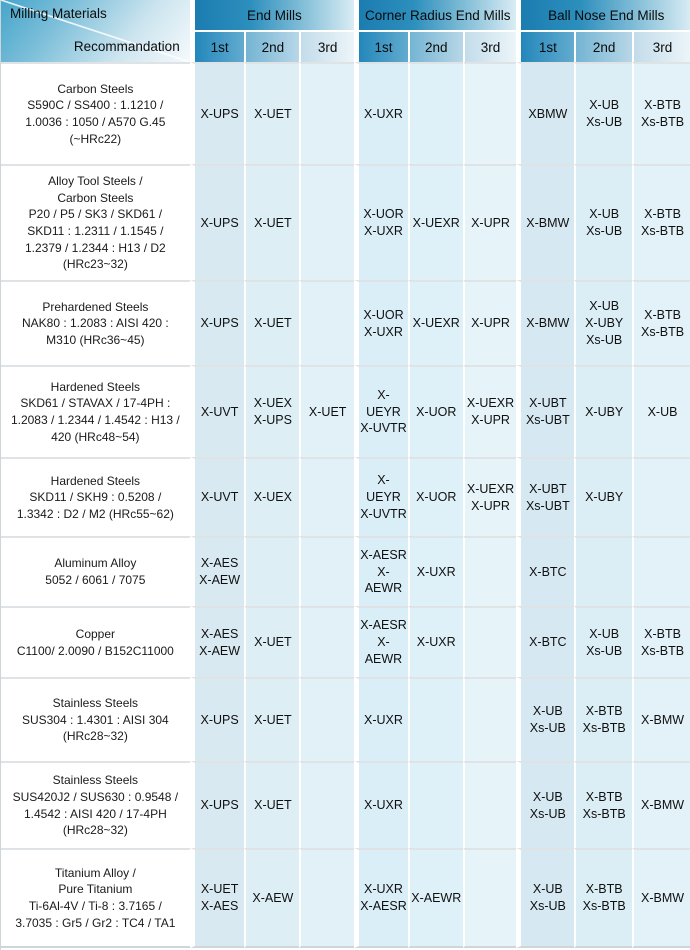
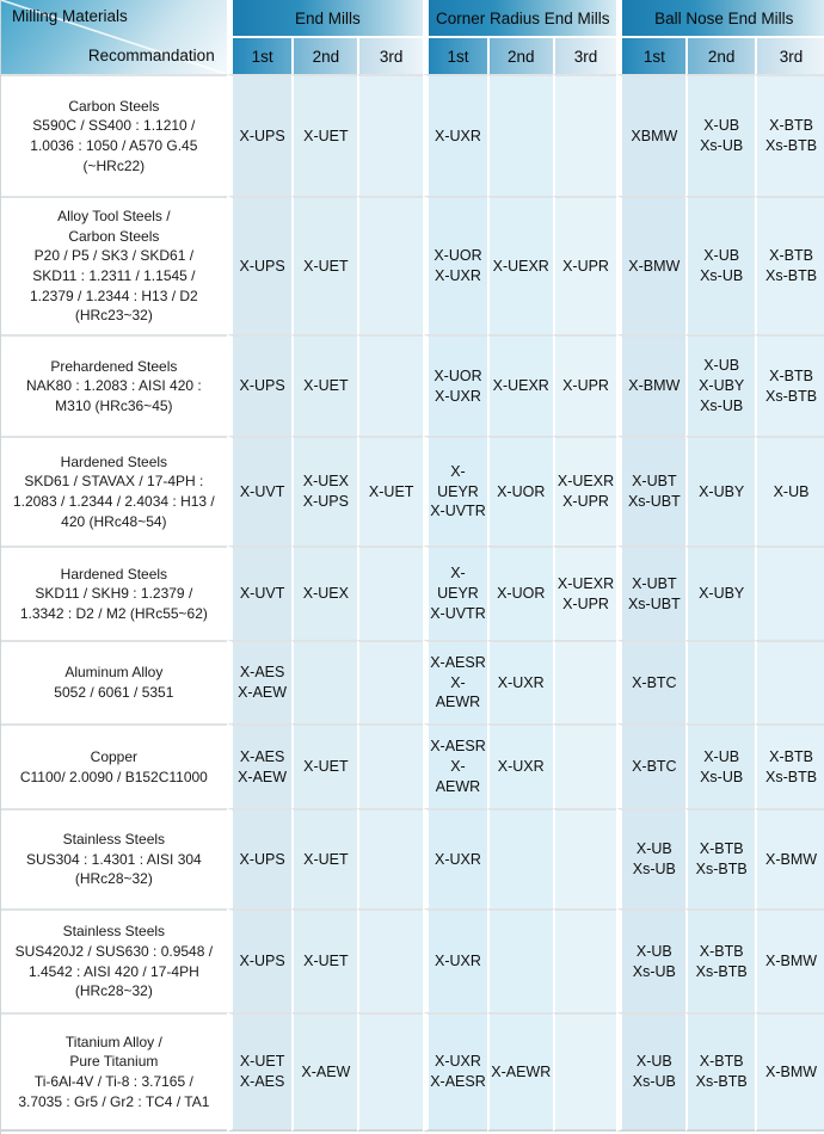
  Milling Materials Recommandation	End Mills	Corner Radius End Mills	Ball Nose End Mills
  1st	2nd	3rd	1st	2nd	3rd	1st	2nd	3rd
  Carbon Steels S590C / SS400 : 1.1210 / 1.0036 : 1050 / A570 G.45 (~HRc22)	X-UPS	X-UET		X-UXR			XBMW	X-UB Xs-UB	X-BTB Xs-BTB
  Alloy Tool Steels / Carbon Steels P20 / P5 / SK3 / SKD61 / SKD11 : 1.2311 / 1.1545 / 1.2379 / 1.2344 : H13 / D2 (HRc23~32)	X-UPS	X-UET		X-UOR X-UXR	X-UEXR	X-UPR	X-BMW	X-UB Xs-UB	X-BTB Xs-BTB
  Prehardened Steels NAK80 : 1.2083 : AISI 420 : M310 (HRc36~45)	X-UPS	X-UET		X-UOR X-UXR	X-UEXR	X-UPR	X-BMW	X-UB X-UBY Xs-UB	X-BTB Xs-BTB
- Hardened Steels SKD61 / STAVAX / 17-4PH : 1.2083 / 1.2344 / 1.4542 : H13 / 420 (HRc48~54)	X-UVT	X-UEX X-UPS	X-UET	X-UEYR X-UVTR	X-UOR	X-UEXR X-UPR	X-UBT Xs-UBT	X-UBY	X-UB
+ Hardened Steels SKD61 / STAVAX / 17-4PH : 1.2083 / 1.2344 / 2.4034 : H13 / 420 (HRc48~54)	X-UVT	X-UEX X-UPS	X-UET	X-UEYR X-UVTR	X-UOR	X-UEXR X-UPR	X-UBT Xs-UBT	X-UBY	X-UB
- Hardened Steels SKD11 / SKH9 : 0.5208 / 1.3342 : D2 / M2 (HRc55~62)	X-UVT	X-UEX		X-UEYR X-UVTR	X-UOR	X-UEXR X-UPR	X-UBT Xs-UBT	X-UBY
+ Hardened Steels SKD11 / SKH9 : 1.2379 / 1.3342 : D2 / M2 (HRc55~62)	X-UVT	X-UEX		X-UEYR X-UVTR	X-UOR	X-UEXR X-UPR	X-UBT Xs-UBT	X-UBY
- Aluminum Alloy 5052 / 6061 / 7075	X-AES X-AEW			X-AESR X-AEWR	X-UXR		X-BTC
+ Aluminum Alloy 5052 / 6061 / 5351	X-AES X-AEW			X-AESR X-AEWR	X-UXR		X-BTC
  Copper C1100/ 2.0090 / B152C11000	X-AES X-AEW	X-UET		X-AESR X-AEWR	X-UXR		X-BTC	X-UB Xs-UB	X-BTB Xs-BTB
  Stainless Steels SUS304 : 1.4301 : AISI 304 (HRc28~32)	X-UPS	X-UET		X-UXR			X-UB Xs-UB	X-BTB Xs-BTB	X-BMW
  Stainless Steels SUS420J2 / SUS630 : 0.9548 / 1.4542 : AISI 420 / 17-4PH (HRc28~32)	X-UPS	X-UET		X-UXR			X-UB Xs-UB	X-BTB Xs-BTB	X-BMW
  Titanium Alloy / Pure Titanium Ti-6Al-4V / Ti-8 : 3.7165 / 3.7035 : Gr5 / Gr2 : TC4 / TA1	X-UET X-AES	X-AEW		X-UXR X-AESR	X-AEWR		X-UB Xs-UB	X-BTB Xs-BTB	X-BMW
